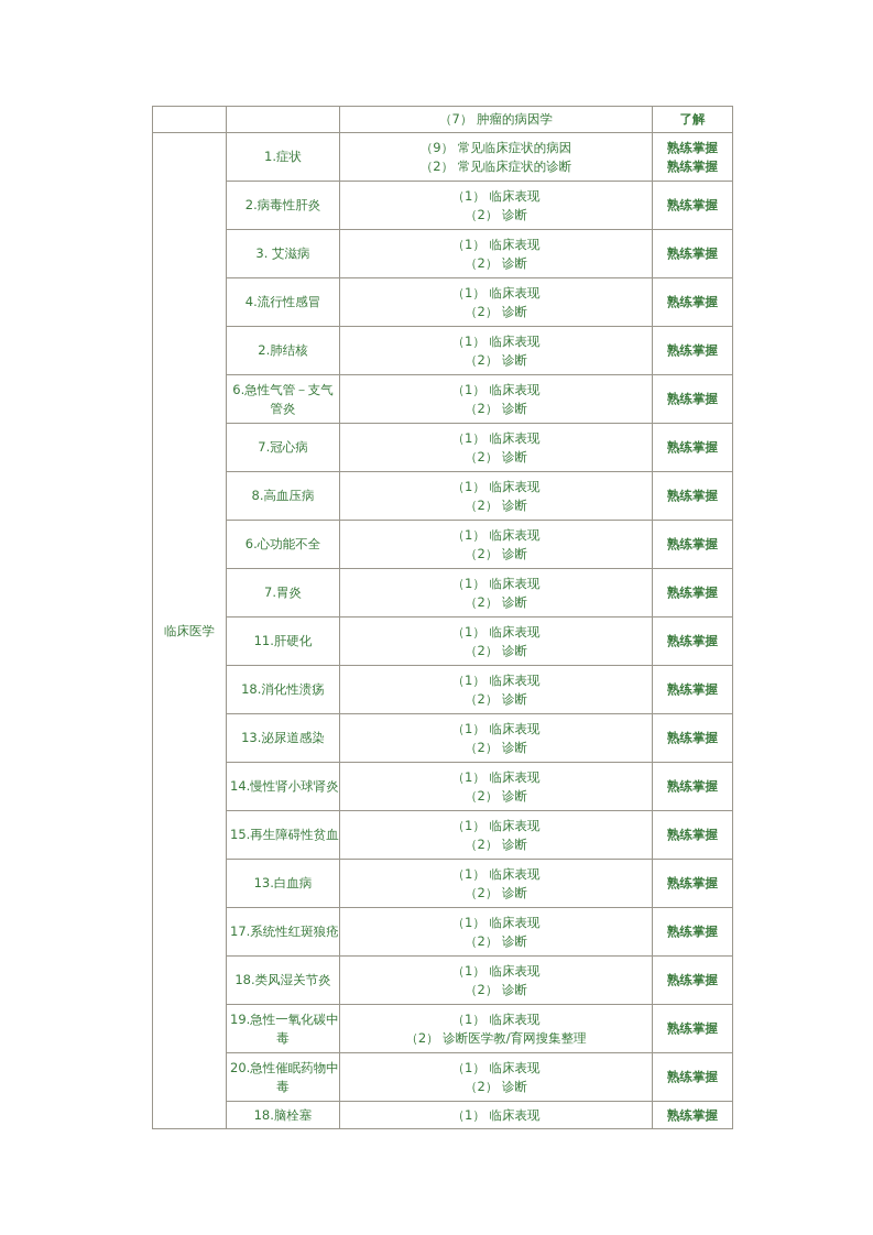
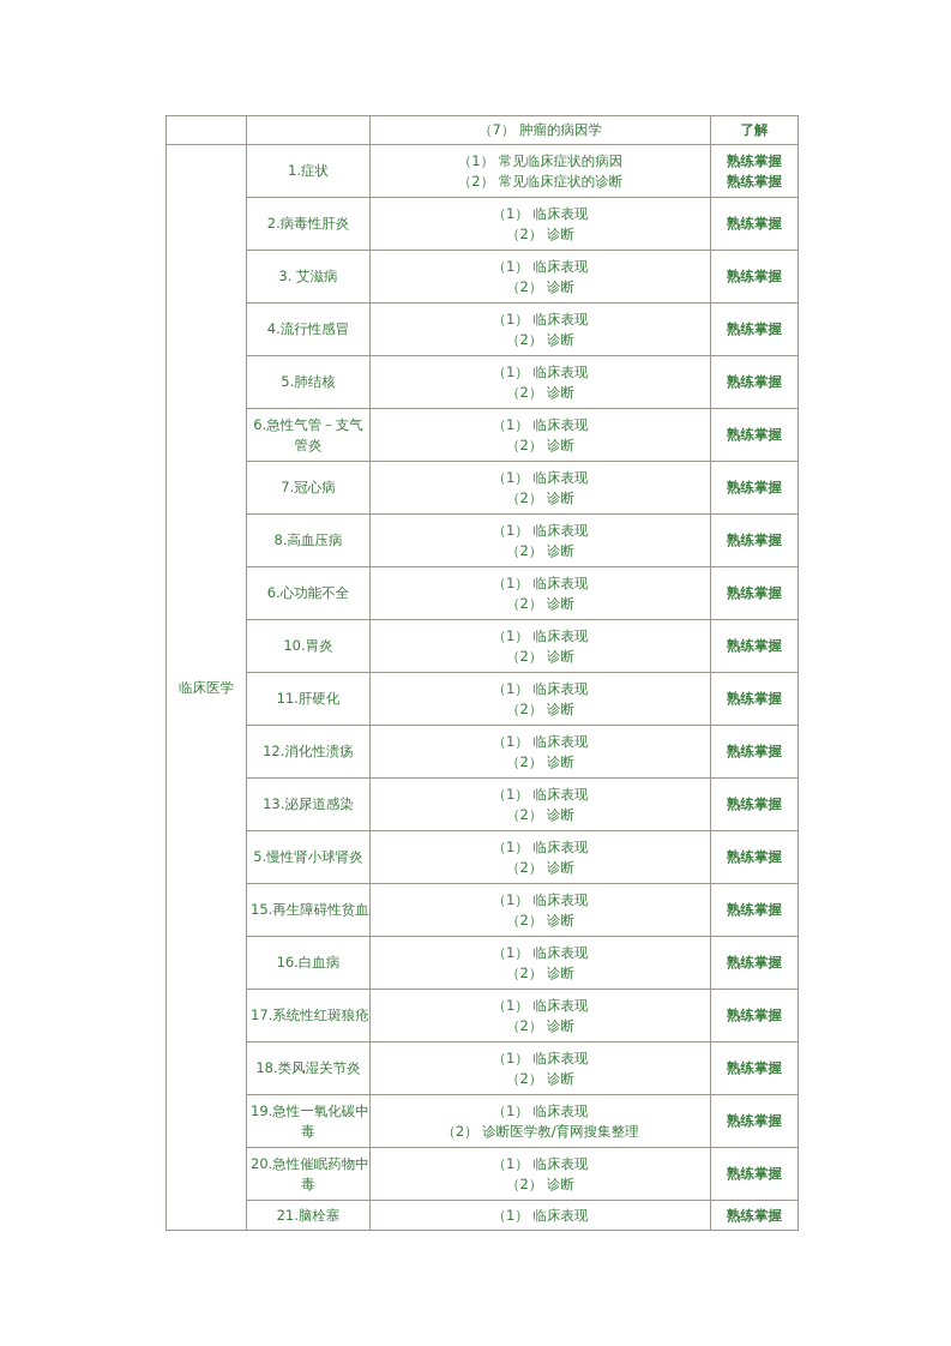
  		（7） 肿瘤的病因学	了解
- 临床医学	1.症状	（9） 常见临床症状的病因（2） 常见临床症状的诊断	熟练掌握熟练掌握
+ 临床医学	1.症状	（1） 常见临床症状的病因（2） 常见临床症状的诊断	熟练掌握熟练掌握
  2.病毒性肝炎	（1） 临床表现（2） 诊断	熟练掌握
  3. 艾滋病	（1） 临床表现（2） 诊断	熟练掌握
  4.流行性感冒	（1） 临床表现（2） 诊断	熟练掌握
- 2.肺结核	（1） 临床表现（2） 诊断	熟练掌握
+ 5.肺结核	（1） 临床表现（2） 诊断	熟练掌握
  6.急性气管－支气管炎	（1） 临床表现（2） 诊断	熟练掌握
  7.冠心病	（1） 临床表现（2） 诊断	熟练掌握
  8.高血压病	（1） 临床表现（2） 诊断	熟练掌握
  6.心功能不全	（1） 临床表现（2） 诊断	熟练掌握
- 7.胃炎	（1） 临床表现（2） 诊断	熟练掌握
+ 10.胃炎	（1） 临床表现（2） 诊断	熟练掌握
  11.肝硬化	（1） 临床表现（2） 诊断	熟练掌握
- 18.消化性溃疡	（1） 临床表现（2） 诊断	熟练掌握
+ 12.消化性溃疡	（1） 临床表现（2） 诊断	熟练掌握
  13.泌尿道感染	（1） 临床表现（2） 诊断	熟练掌握
- 14.慢性肾小球肾炎	（1） 临床表现（2） 诊断	熟练掌握
+ 5.慢性肾小球肾炎	（1） 临床表现（2） 诊断	熟练掌握
  15.再生障碍性贫血	（1） 临床表现（2） 诊断	熟练掌握
- 13.白血病	（1） 临床表现（2） 诊断	熟练掌握
+ 16.白血病	（1） 临床表现（2） 诊断	熟练掌握
  17.系统性红斑狼疮	（1） 临床表现（2） 诊断	熟练掌握
  18.类风湿关节炎	（1） 临床表现（2） 诊断	熟练掌握
  19.急性一氧化碳中毒	（1） 临床表现（2） 诊断医学教/育网搜集整理	熟练掌握
  20.急性催眠药物中毒	（1） 临床表现（2） 诊断	熟练掌握
- 18.脑栓塞	（1） 临床表现	熟练掌握
+ 21.脑栓塞	（1） 临床表现	熟练掌握
